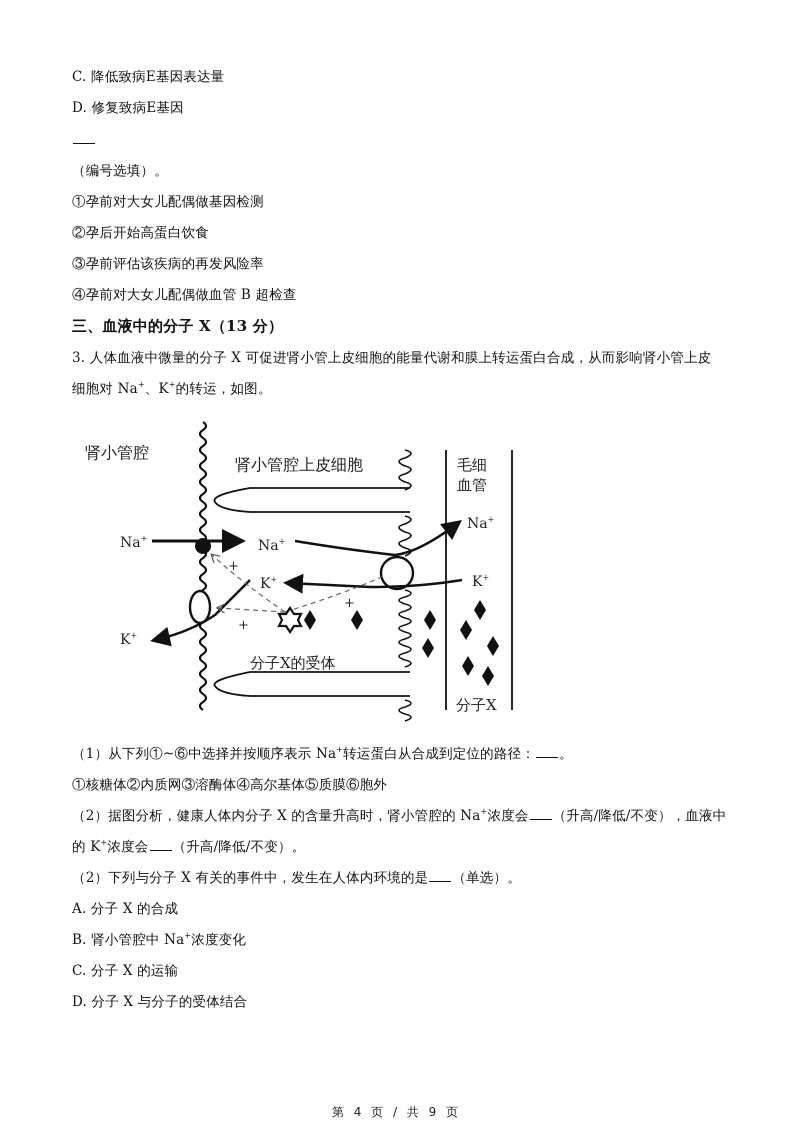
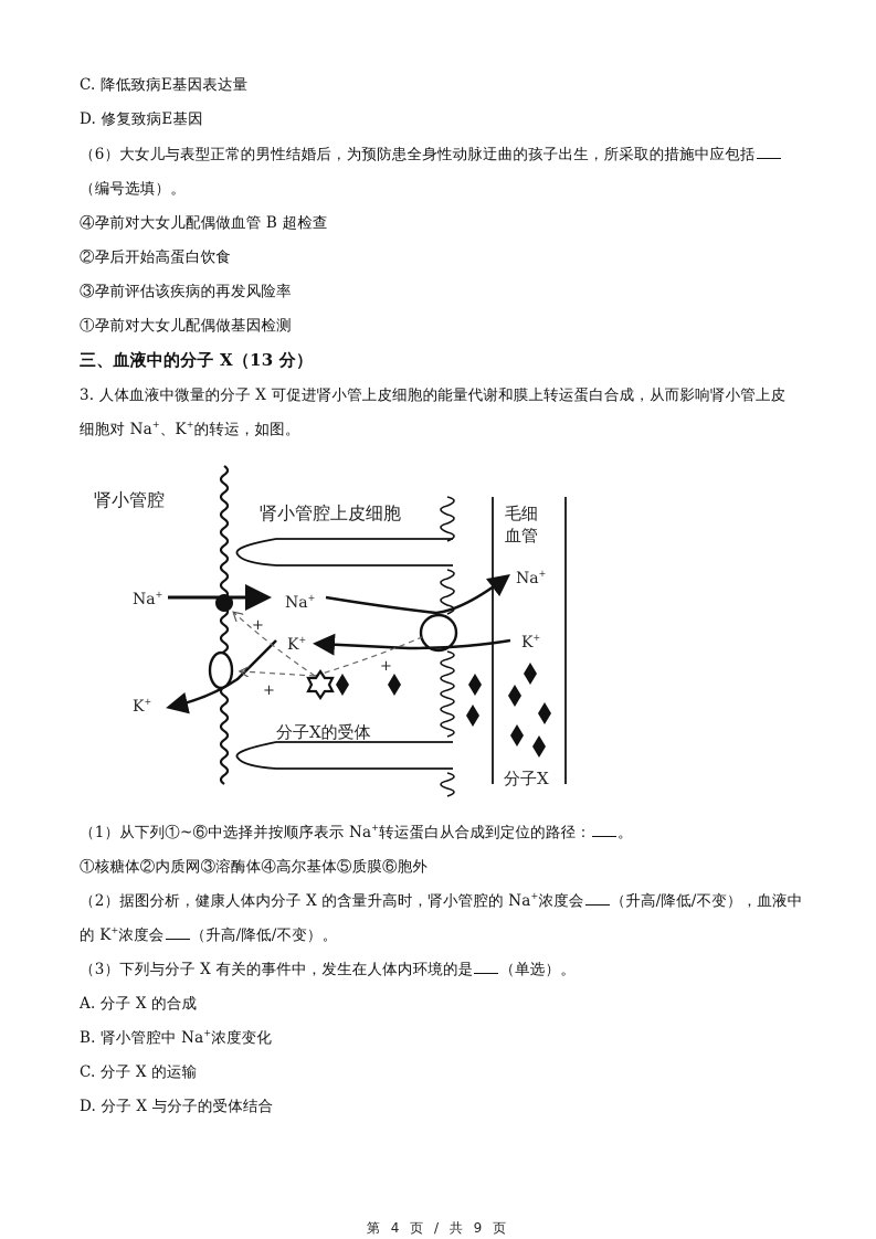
  C. 降低致病E基因表达量
  D. 修复致病E基因
+ （6）大女儿与表型正常的男性结婚后，为预防患全身性动脉迂曲的孩子出生，所采取的措施中应包括
  （编号选填）。
- ①孕前对大女儿配偶做基因检测
+ ④孕前对大女儿配偶做血管 B 超检查
  ②孕后开始高蛋白饮食
  ③孕前评估该疾病的再发风险率
- ④孕前对大女儿配偶做血管 B 超检查
+ ①孕前对大女儿配偶做基因检测
  三、血液中的分子 X（13 分）
  3. 人体血液中微量的分子 X 可促进肾小管上皮细胞的能量代谢和膜上转运蛋白合成，从而影响肾小管上皮
  细胞对 Na+、K+的转运，如图。
  肾小管腔
  肾小管腔上皮细胞
  毛细
  血管
  Na+
  Na+
  Na+
  K+
  K+
  K+
  +
  +
  +
  分子X的受体
  分子X
  （1）从下列①~⑥中选择并按顺序表示 Na+转运蛋白从合成到定位的路径： 。
  ①核糖体②内质网③溶酶体④高尔基体⑤质膜⑥胞外
  （2）据图分析，健康人体内分子 X 的含量升高时，肾小管腔的 Na+浓度会 （升高/降低/不变），血液中
  的 K+浓度会 （升高/降低/不变）。
- （2）下列与分子 X 有关的事件中，发生在人体内环境的是 （单选）。
+ （3）下列与分子 X 有关的事件中，发生在人体内环境的是 （单选）。
  A. 分子 X 的合成
  B. 肾小管腔中 Na+浓度变化
  C. 分子 X 的运输
  D. 分子 X 与分子的受体结合
  第 4 页 / 共 9 页
